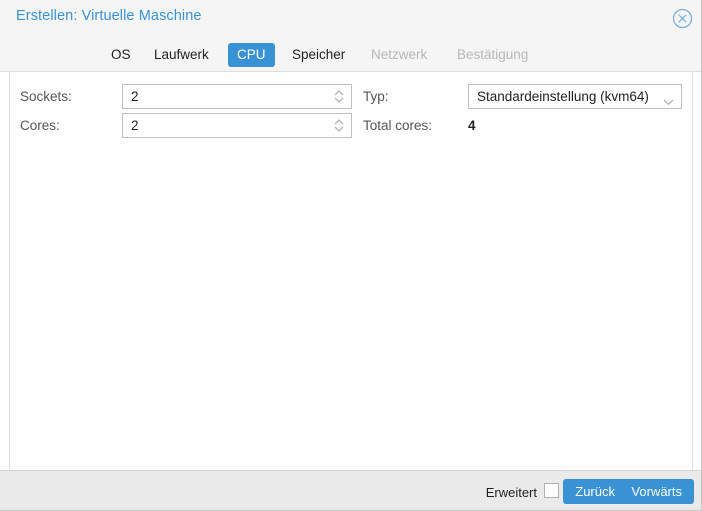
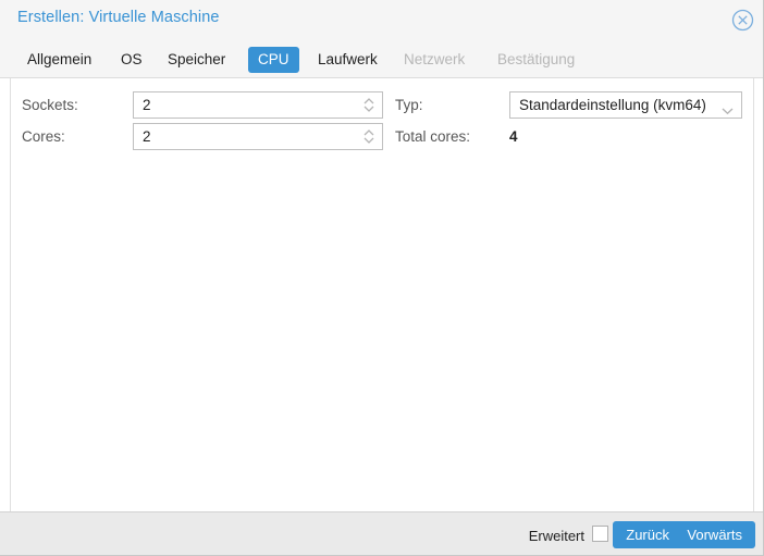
  Erstellen: Virtuelle Maschine
+ Allgemein
  OS
- Laufwerk
+ Speicher
  CPU
- Speicher
+ Laufwerk
  Netzwerk
  Bestätigung
  Sockets:
  2
  Cores:
  2
  Typ:
  Standardeinstellung (kvm64)
  Total cores:
  4
  Erweitert
  Zurück
  Vorwärts
